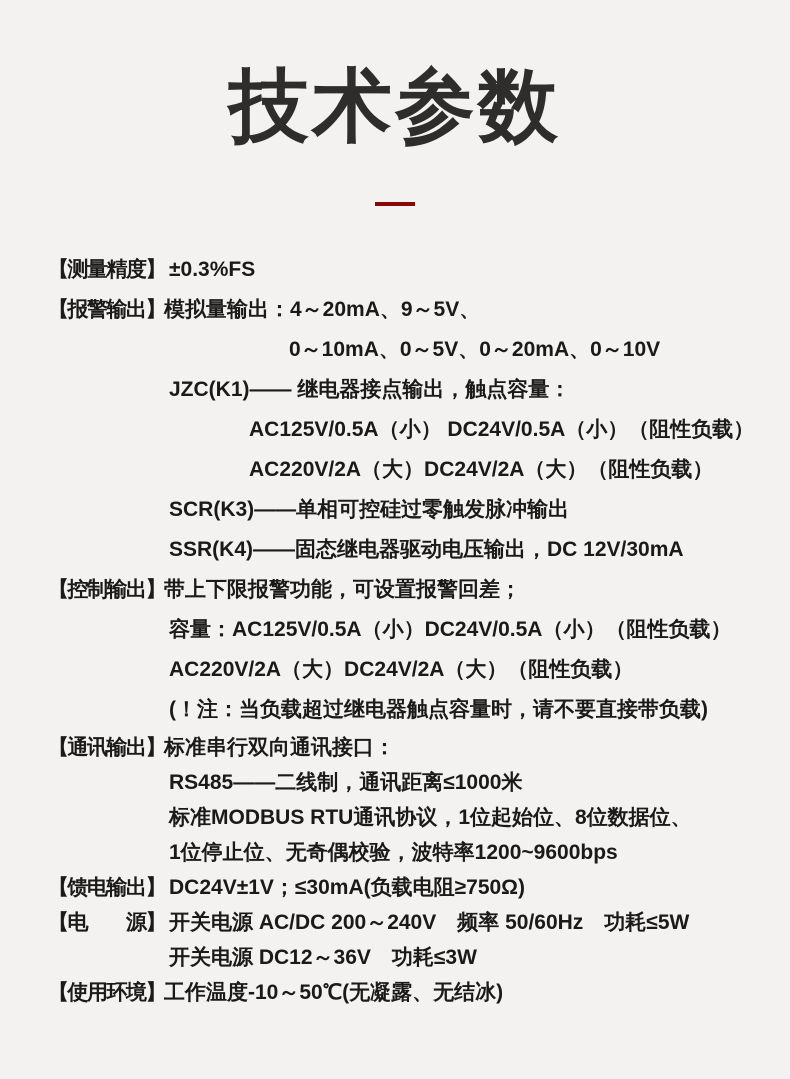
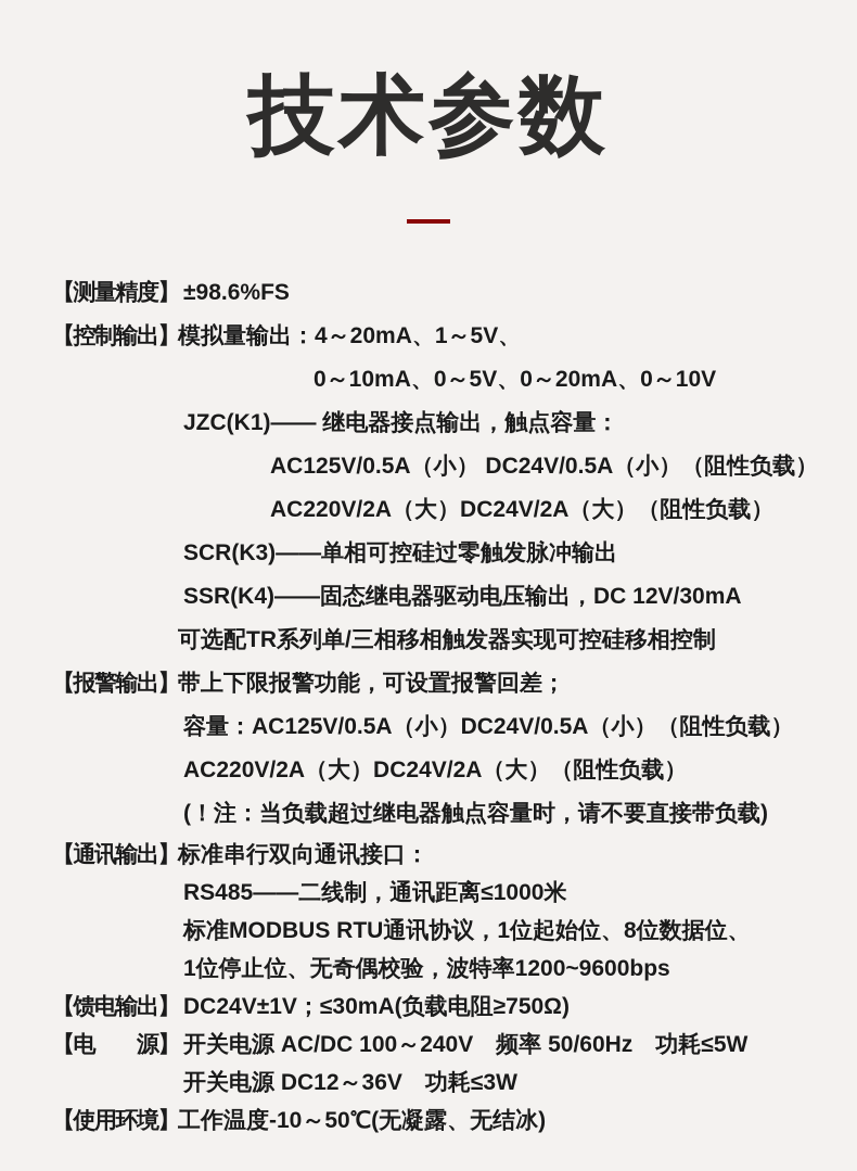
  技术参数
  【测量精度】
- ±0.3%FS
+ ±98.6%FS
- 【报警输出】
+ 【控制输出】
- 模拟量输出：4～20mA、9～5V、
+ 模拟量输出：4～20mA、1～5V、
  0～10mA、0～5V、0～20mA、0～10V
  JZC(K1)—— 继电器接点输出，触点容量：
  AC125V/0.5A（小） DC24V/0.5A（小）（阻性负载）
  AC220V/2A（大）DC24V/2A（大）（阻性负载）
  SCR(K3)——单相可控硅过零触发脉冲输出
  SSR(K4)——固态继电器驱动电压输出，DC 12V/30mA
+ 可选配TR系列单/三相移相触发器实现可控硅移相控制
- 【控制输出】
+ 【报警输出】
  带上下限报警功能，可设置报警回差；
  容量：AC125V/0.5A（小）DC24V/0.5A（小）（阻性负载）
  AC220V/2A（大）DC24V/2A（大）（阻性负载）
  (！注：当负载超过继电器触点容量时，请不要直接带负载)
  【通讯输出】
  标准串行双向通讯接口：
  RS485——二线制，通讯距离≤1000米
  标准MODBUS RTU通讯协议，1位起始位、8位数据位、
  1位停止位、无奇偶校验，波特率1200~9600bps
  【馈电输出】
  DC24V±1V；≤30mA(负载电阻≥750Ω)
  【电 源】
- 开关电源 AC/DC 200～240V 频率 50/60Hz 功耗≤5W
+ 开关电源 AC/DC 100～240V 频率 50/60Hz 功耗≤5W
  开关电源 DC12～36V 功耗≤3W
  【使用环境】
  工作温度-10～50℃(无凝露、无结冰)
